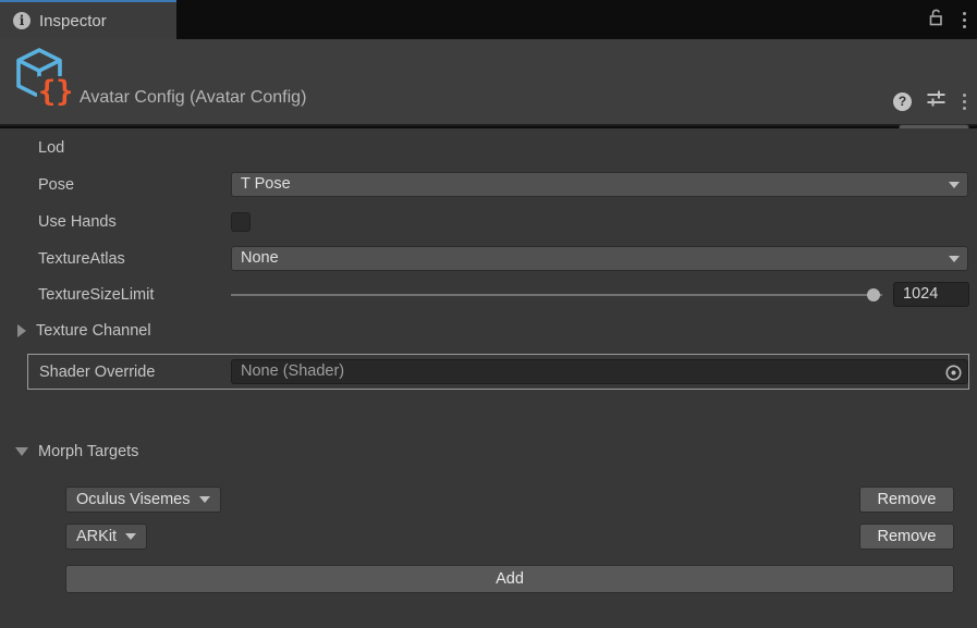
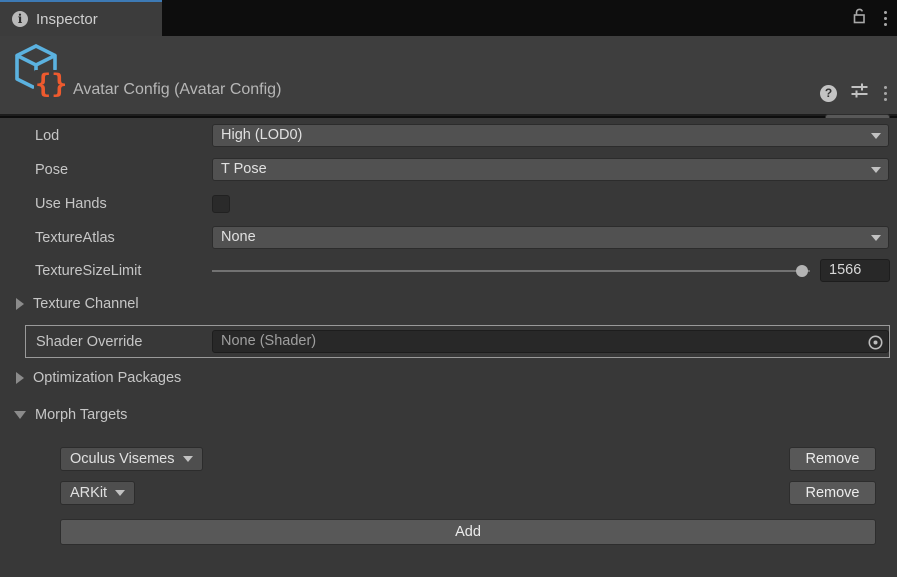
  i
  Inspector
  {}
  Avatar Config (Avatar Config)
  ?
  Lod
+ High (LOD0)
  Pose
  T Pose
  Use Hands
  TextureAtlas
  None
  TextureSizeLimit
- 1024
+ 1566
  Texture Channel
  Shader Override
  None (Shader)
+ Optimization Packages
  Morph Targets
  Oculus Visemes
  Remove
  ARKit
  Remove
  Add
